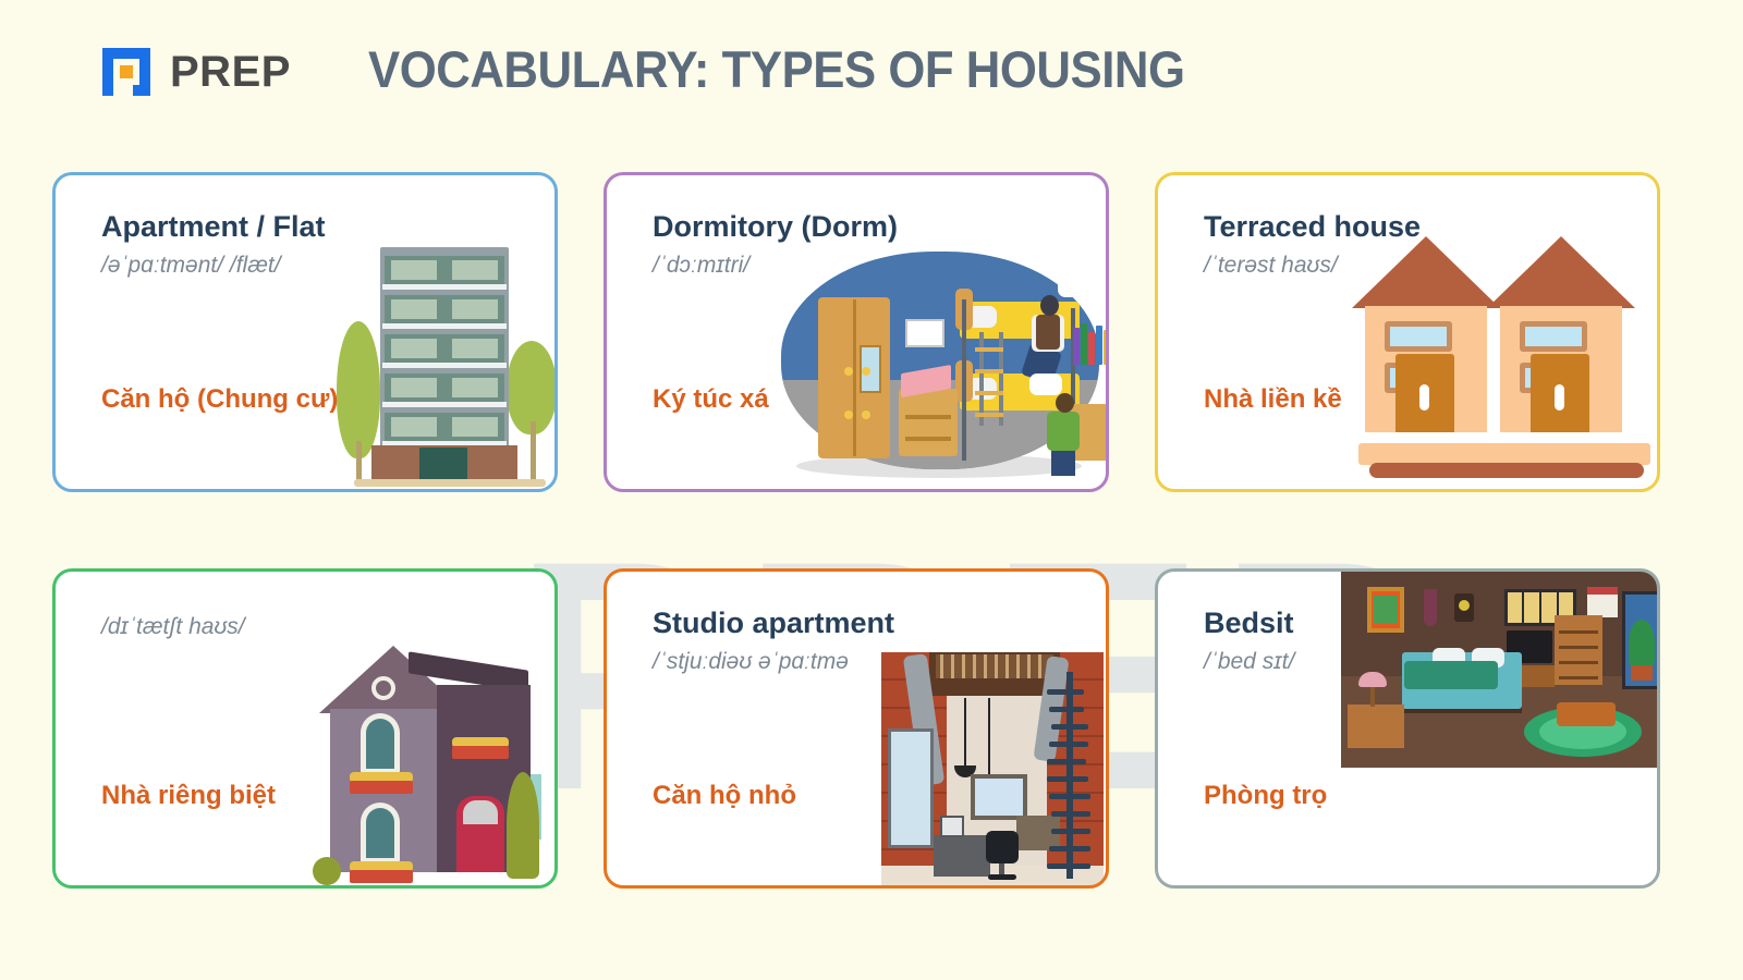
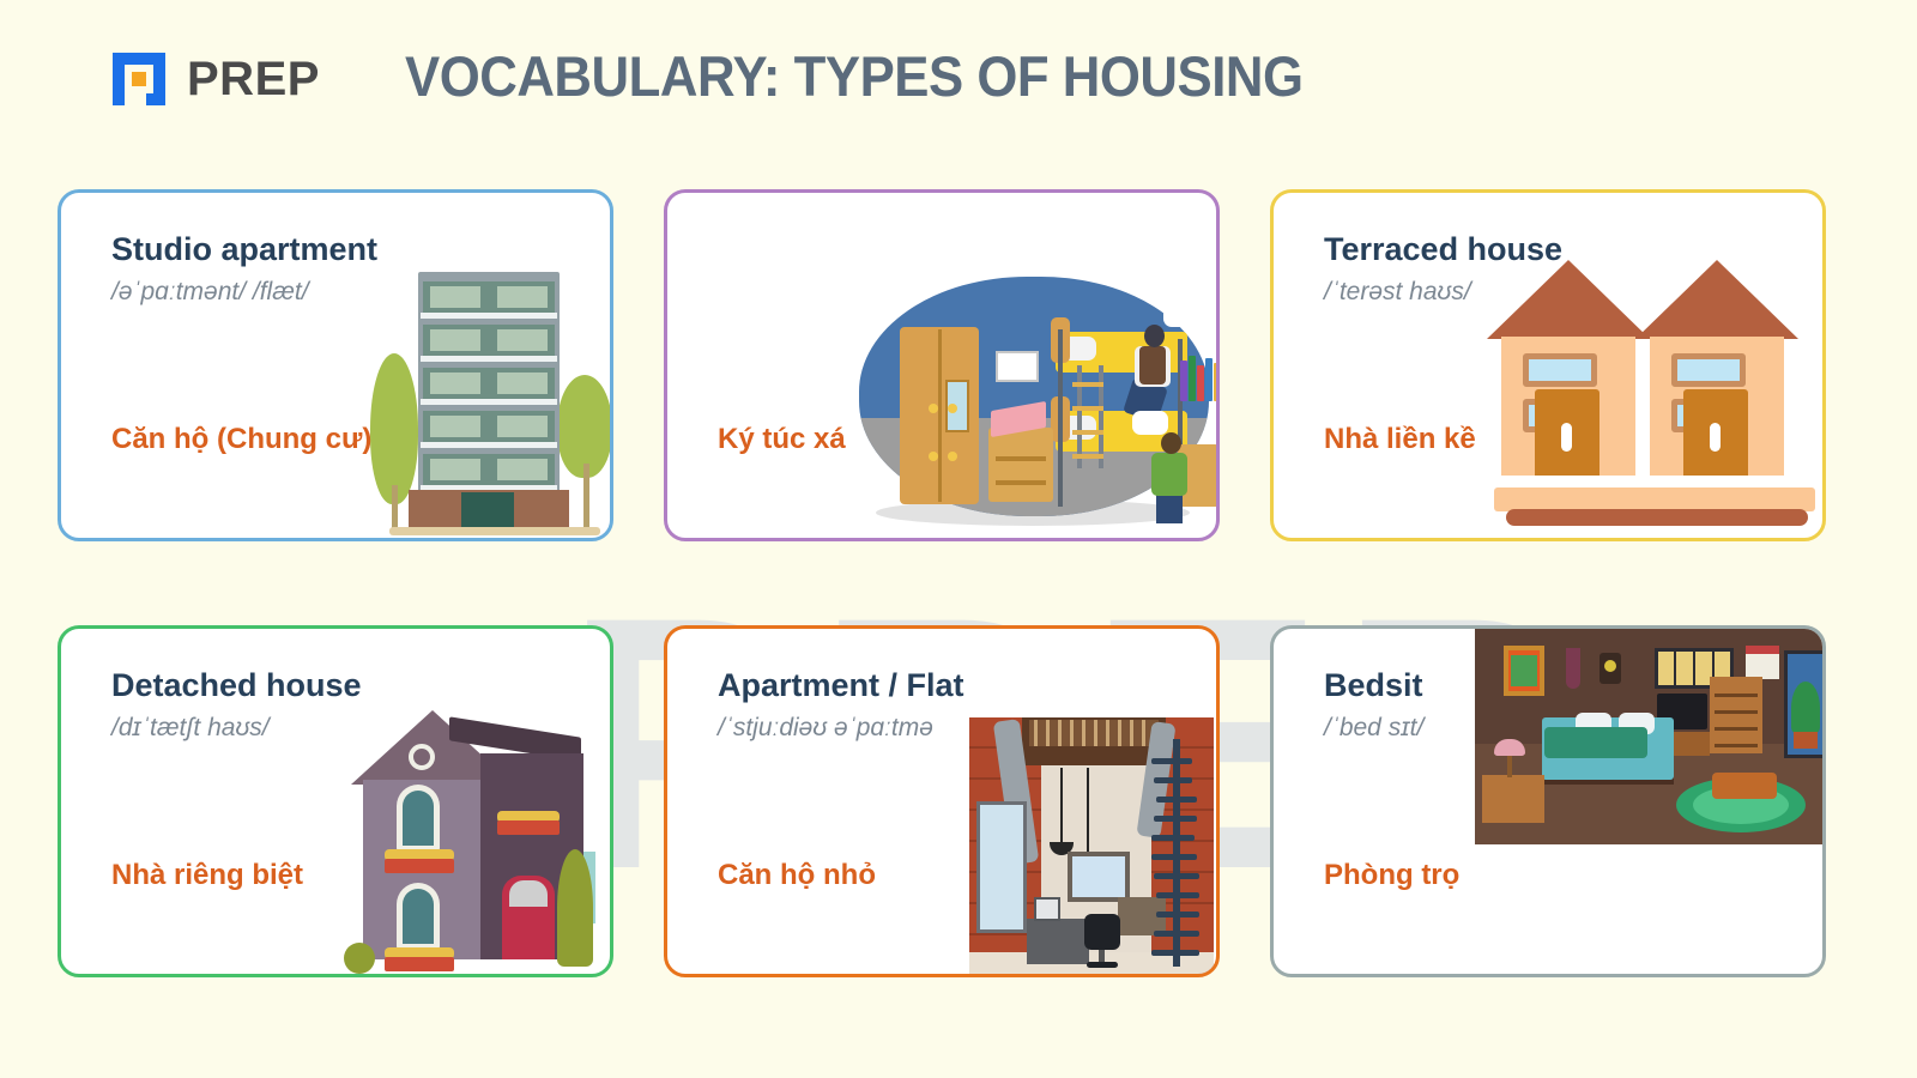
  PREP
  VOCABULARY: TYPES OF HOUSING
- Apartment / Flat
+ Studio apartment
  /əˈpɑːtmənt/ /flæt/
  Căn hộ (Chung cư)
- Dormitory (Dorm)
- /ˈdɔːmɪtri/
  Ký túc xá
  Terraced house
  /ˈterəst haʊs/
  Nhà liền kề
+ Detached house
  /dɪˈtætʃt haʊs/
  Nhà riêng biệt
- Studio apartment
+ Apartment / Flat
  /ˈstjuːdiəʊ əˈpɑːtmə
  Căn hộ nhỏ
  Bedsit
  /ˈbed sɪt/
  Phòng trọ
